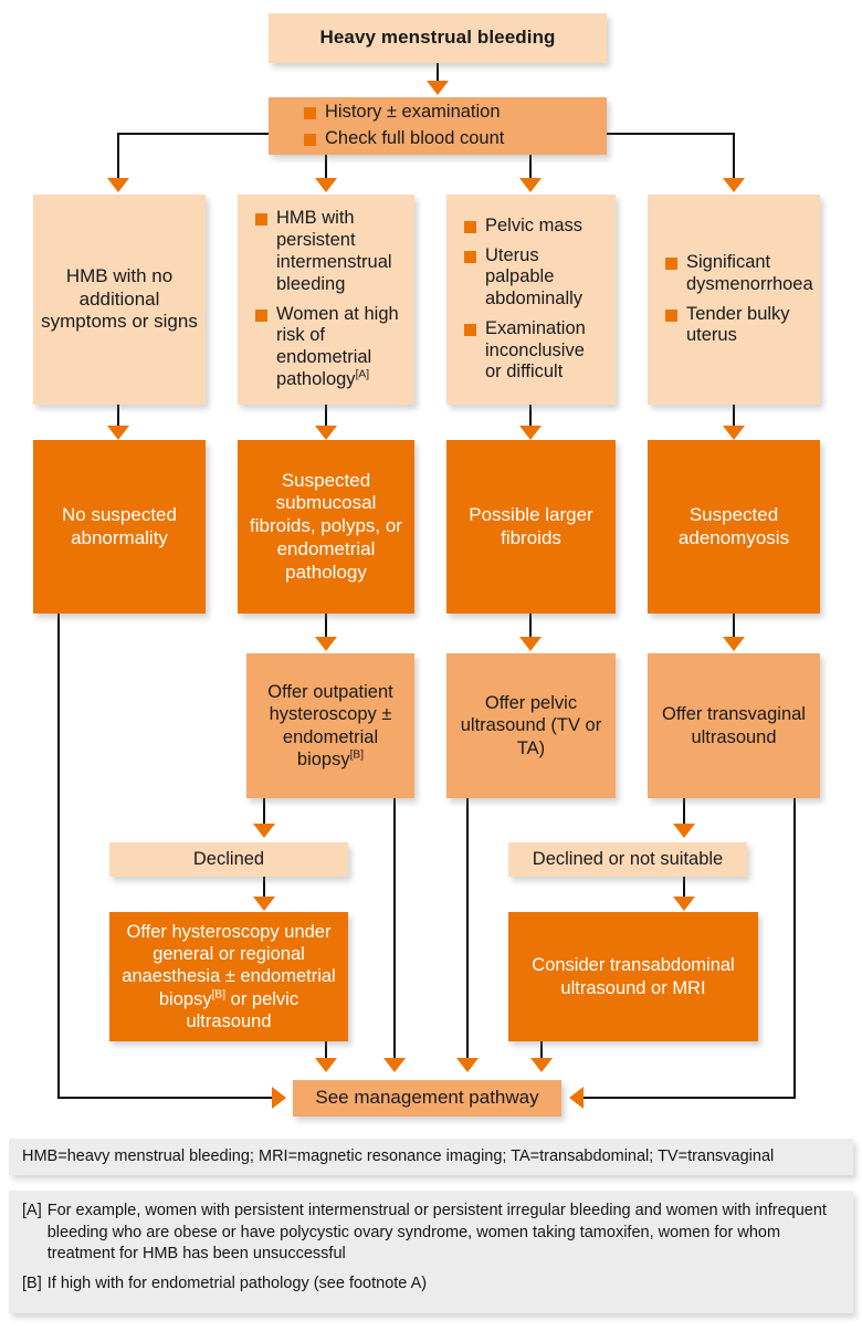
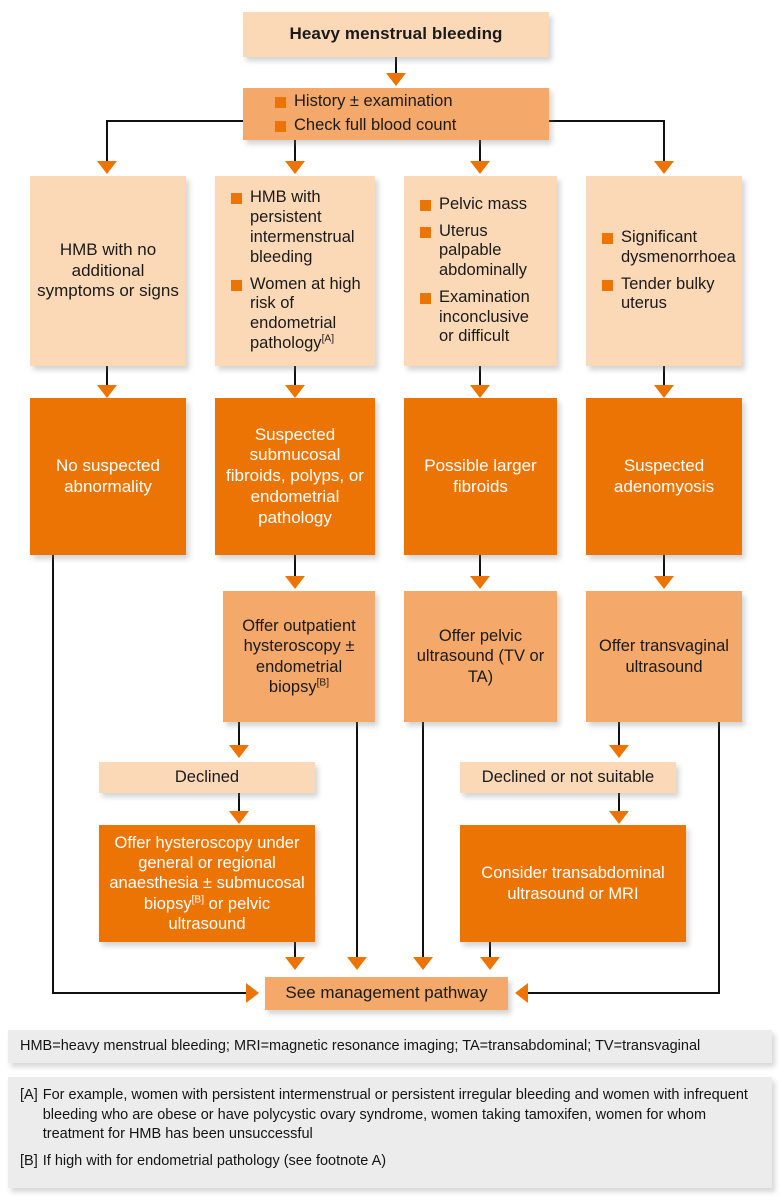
  Heavy menstrual bleeding
  History ± examination
  Check full blood count
  HMB with no additional symptoms or signs
  HMB with persistent intermenstrual bleeding
  Women at high risk of endometrial pathology[A]
  Pelvic mass
  Uterus palpable abdominally
  Examination inconclusive or difficult
  Significant dysmenorrhoea
  Tender bulky uterus
  No suspected abnormality
  Suspected submucosal fibroids, polyps, or endometrial pathology
  Possible larger fibroids
  Suspected adenomyosis
  Offer outpatient hysteroscopy ± endometrial biopsy[B]
  Offer pelvic ultrasound (TV or TA)
  Offer transvaginal ultrasound
  Declined
  Declined or not suitable
- Offer hysteroscopy under general or regional anaesthesia ± endometrial biopsy[B] or pelvic ultrasound
+ Offer hysteroscopy under general or regional anaesthesia ± submucosal biopsy[B] or pelvic ultrasound
  Consider transabdominal ultrasound or MRI
  See management pathway
  HMB=heavy menstrual bleeding; MRI=magnetic resonance imaging; TA=transabdominal; TV=transvaginal
  [A]
  For example, women with persistent intermenstrual or persistent irregular bleeding and women with infrequent bleeding who are obese or have polycystic ovary syndrome, women taking tamoxifen, women for whom treatment for HMB has been unsuccessful
  [B]
  If high with for endometrial pathology (see footnote A)
